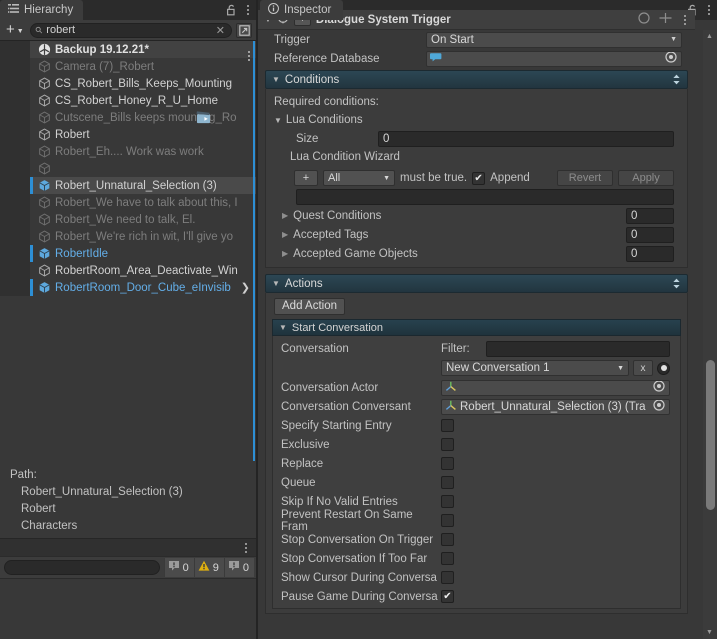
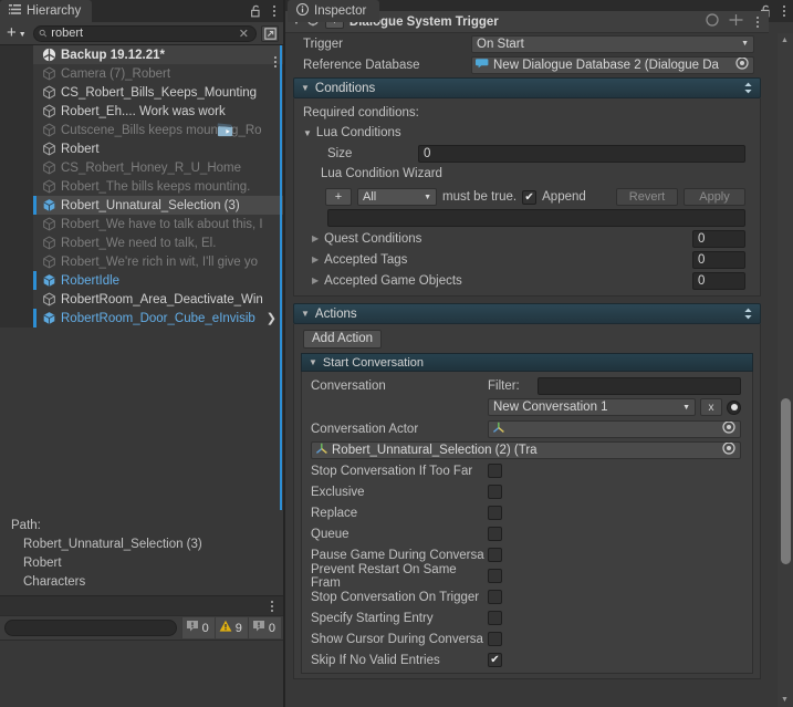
  Hierarchy
  +
  robert
  ✕
  Backup 19.12.21*
  Camera (7)_Robert
  CS_Robert_Bills_Keeps_Mounting
- CS_Robert_Honey_R_U_Home
+ Robert_Eh.... Work was work
  Cutscene_Bills keeps moung_Ro
  Robert
- Robert_Eh.... Work was work
+ CS_Robert_Honey_R_U_Home
+ Robert_The bills keeps mounting.
  Robert_Unnatural_Selection (3)
  Robert_We have to talk about this, I
  Robert_We need to talk, El.
  Robert_We're rich in wit, I'll give yo
  RobertIdle
  RobertRoom_Area_Deactivate_Win
  RobertRoom_Door_Cube_eInvisib
  ❯
  Path:
  Robert_Unnatural_Selection (3)
  Robert
  Characters
  0
  9
  0
  Inspector
  gue System Trigger
  Trigger
  On Start
  Reference Database
+ New Dialogue Database 2 (Dialogue Da
  ▼
  Conditions
  Required conditions:
  ▼
  Lua Conditions
  Size
  0
  Lua Condition Wizard
  +
  All
  must be true.
  ✔
  Append
  Revert
  Apply
  ▶
  Quest Conditions
  0
  ▶
  Accepted Tags
  0
  ▶
  Accepted Game Objects
  0
  ▼
  Actions
  Add Action
  ▼
  Start Conversation
  Conversation
  Filter:
  New Conversation 1
  x
  Conversation Actor
- Conversation Conversant
- Robert_Unnatural_Selection (3) (Tra
+ Robert_Unnatural_Selection (2) (Tra
- Specify Starting Entry
+ Stop Conversation If Too Far
  Exclusive
  Replace
  Queue
- Skip If No Valid Entries
+ Pause Game During Conversa
  Prevent Restart On Same Fram
  Stop Conversation On Trigger
- Stop Conversation If Too Far
+ Specify Starting Entry
  Show Cursor During Conversa
- Pause Game During Conversa
+ Skip If No Valid Entries
  ✔
